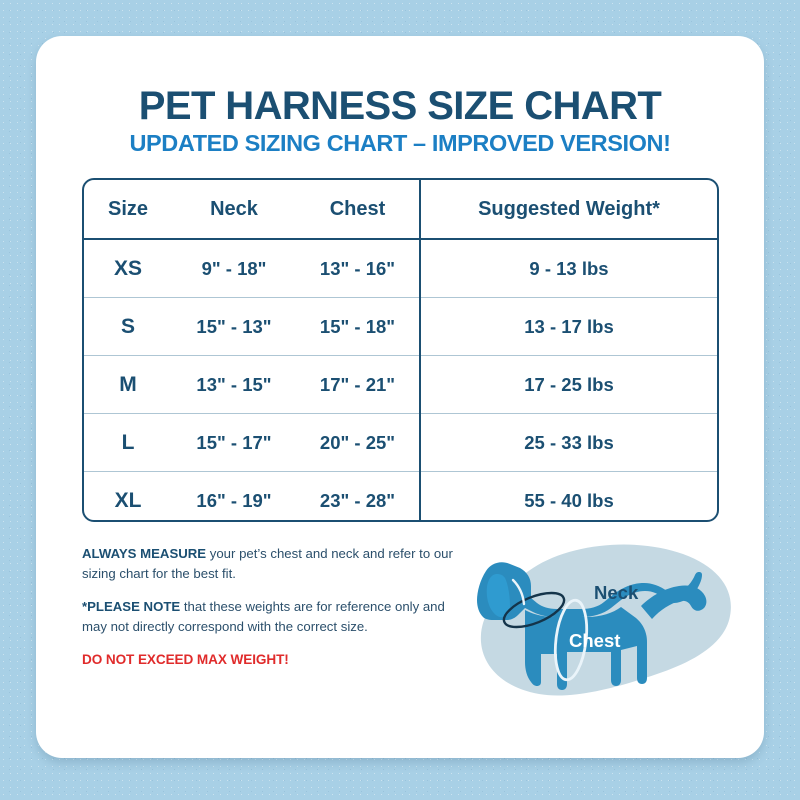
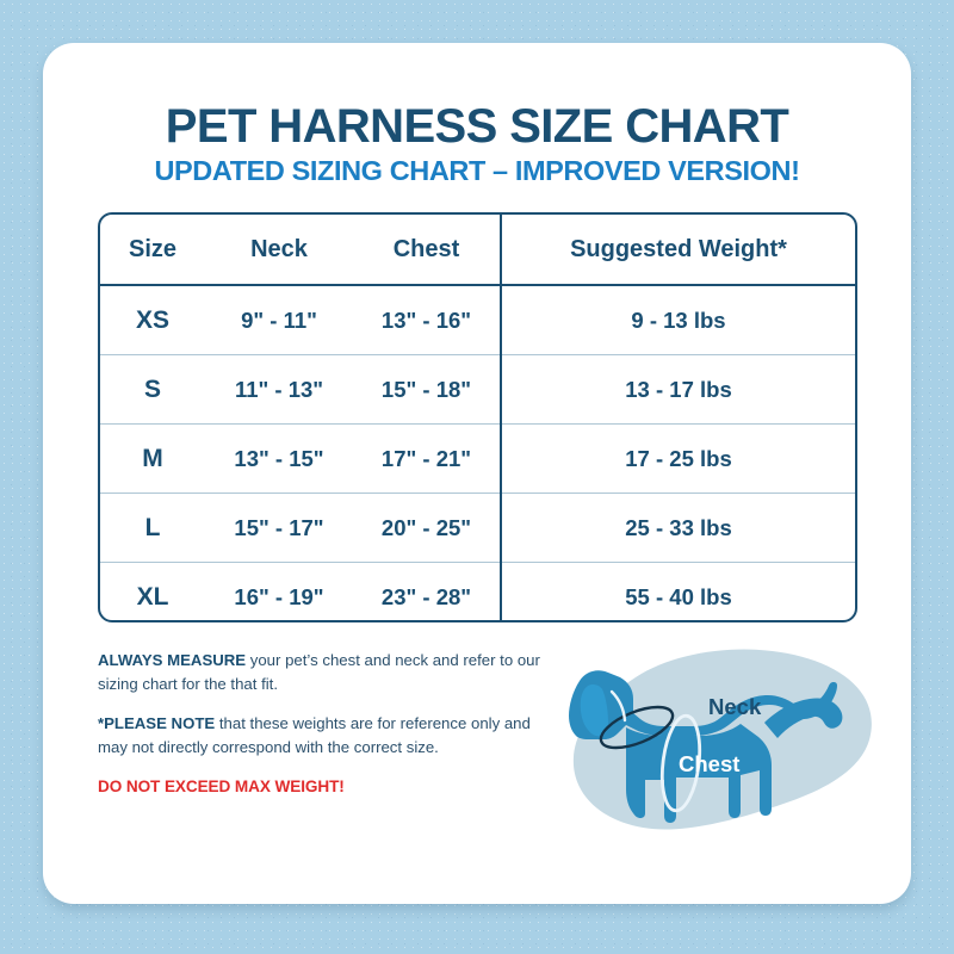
  PET HARNESS SIZE CHART
  UPDATED SIZING CHART – IMPROVED VERSION!
  Size	Neck	Chest	Suggested Weight*
- XS	9" - 18"	13" - 16"	9 - 13 lbs
+ XS	9" - 11"	13" - 16"	9 - 13 lbs
- S	15" - 13"	15" - 18"	13 - 17 lbs
+ S	11" - 13"	15" - 18"	13 - 17 lbs
  M	13" - 15"	17" - 21"	17 - 25 lbs
  L	15" - 17"	20" - 25"	25 - 33 lbs
  XL	16" - 19"	23" - 28"	55 - 40 lbs
- ALWAYS MEASURE your pet’s chest and neck and refer to our sizing chart for the best fit.
+ ALWAYS MEASURE your pet’s chest and neck and refer to our sizing chart for the that fit.
  *PLEASE NOTE that these weights are for reference only and may not directly correspond with the correct size.
  DO NOT EXCEED MAX WEIGHT!
  Neck
  Chest
